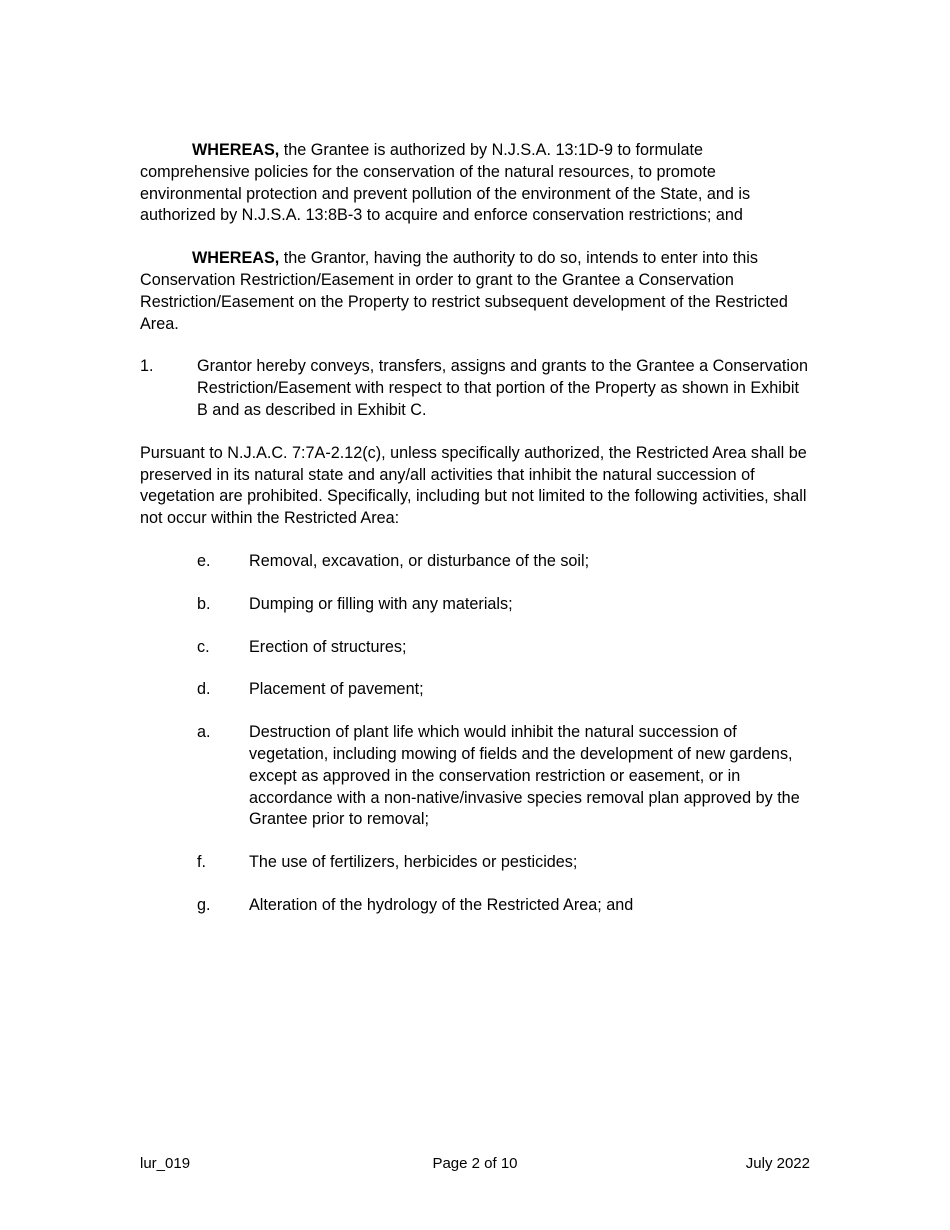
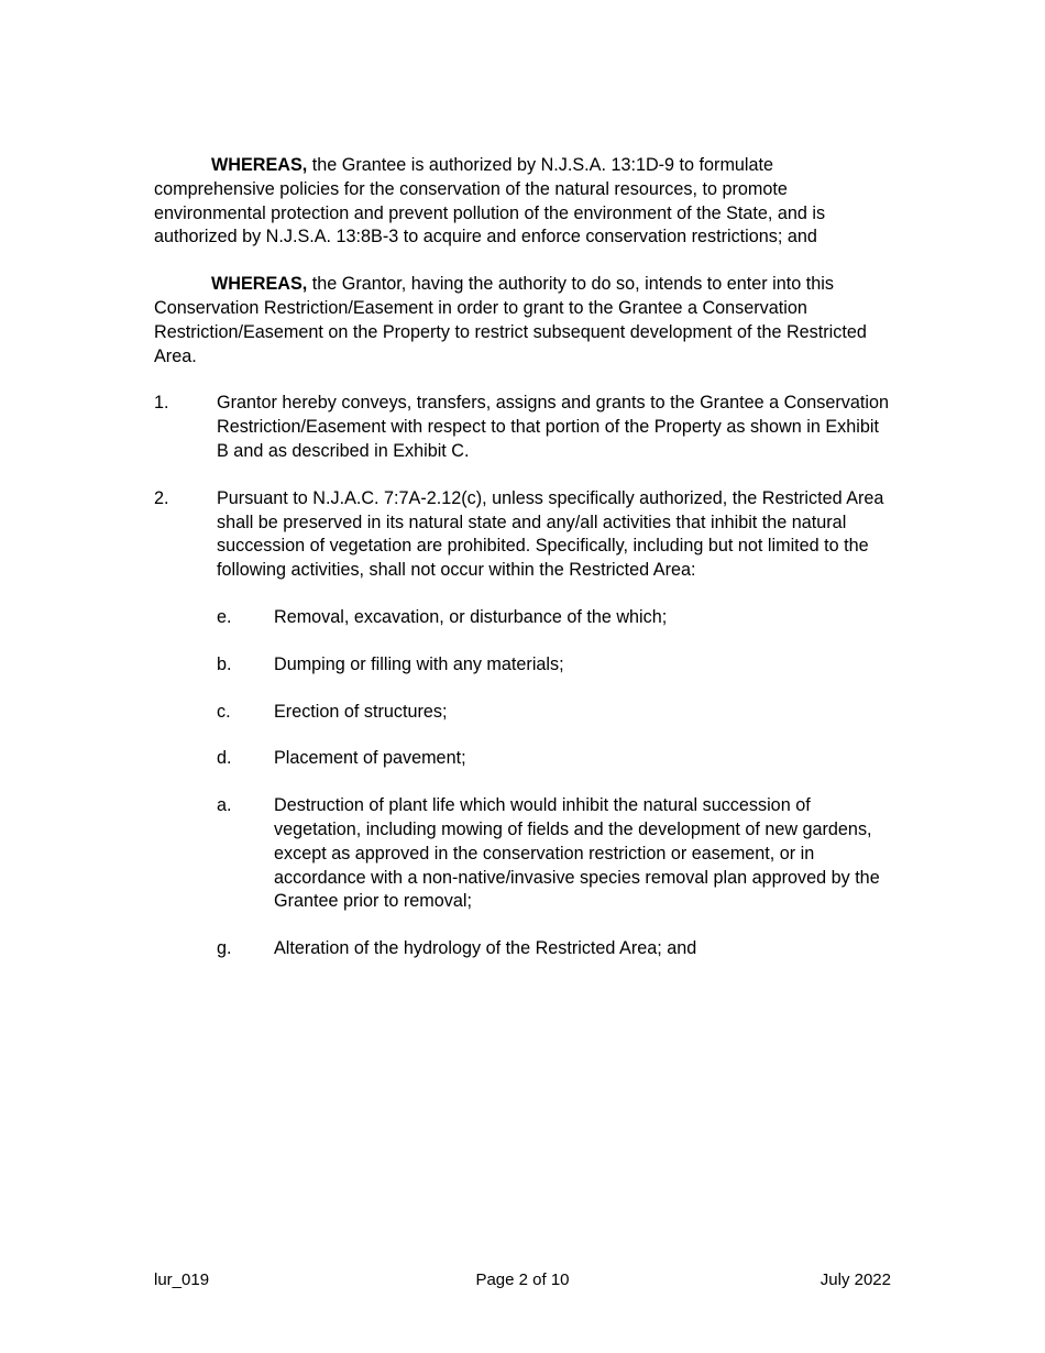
  WHEREAS, the Grantee is authorized by N.J.S.A. 13:1D-9 to formulate comprehensive policies for the conservation of the natural resources, to promote environmental protection and prevent pollution of the environment of the State, and is authorized by N.J.S.A. 13:8B-3 to acquire and enforce conservation restrictions; and
  WHEREAS, the Grantor, having the authority to do so, intends to enter into this Conservation Restriction/Easement in order to grant to the Grantee a Conservation Restriction/Easement on the Property to restrict subsequent development of the Restricted Area.
  1.
  Grantor hereby conveys, transfers, assigns and grants to the Grantee a Conservation Restriction/Easement with respect to that portion of the Property as shown in Exhibit B and as described in Exhibit C.
+ 2.
  Pursuant to N.J.A.C. 7:7A-2.12(c), unless specifically authorized, the Restricted Area shall be preserved in its natural state and any/all activities that inhibit the natural succession of vegetation are prohibited. Specifically, including but not limited to the following activities, shall not occur within the Restricted Area:
  e.
- Removal, excavation, or disturbance of the soil;
+ Removal, excavation, or disturbance of the which;
  b.
  Dumping or filling with any materials;
  c.
  Erection of structures;
  d.
  Placement of pavement;
  a.
  Destruction of plant life which would inhibit the natural succession of vegetation, including mowing of fields and the development of new gardens, except as approved in the conservation restriction or easement, or in accordance with a non-native/invasive species removal plan approved by the Grantee prior to removal;
- f.
- The use of fertilizers, herbicides or pesticides;
  g.
  Alteration of the hydrology of the Restricted Area; and
  lur_019
  Page 2 of 10
  July 2022
